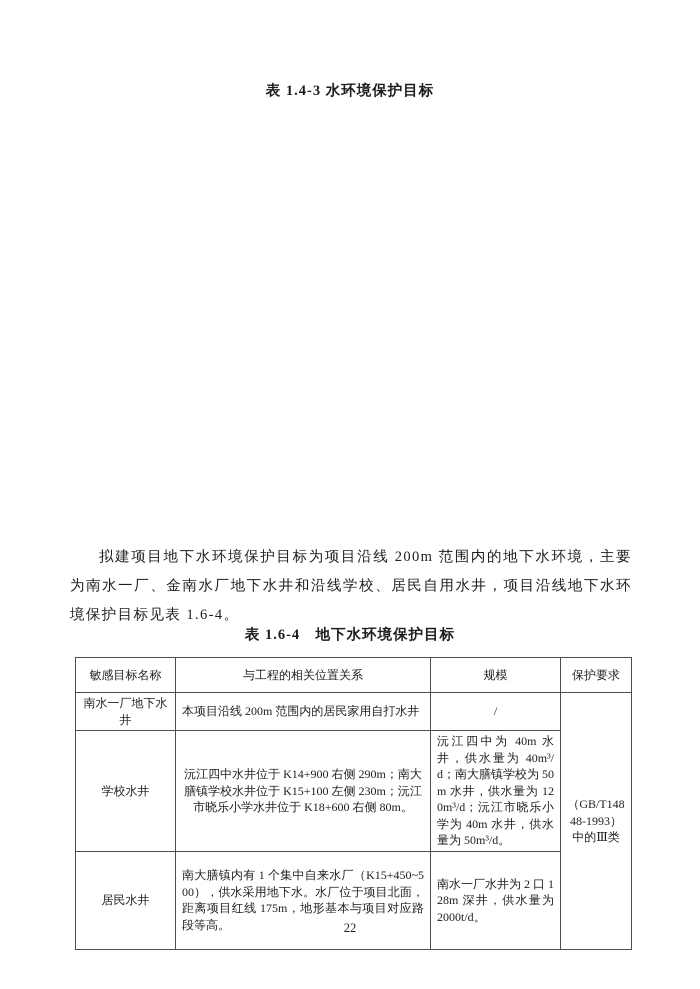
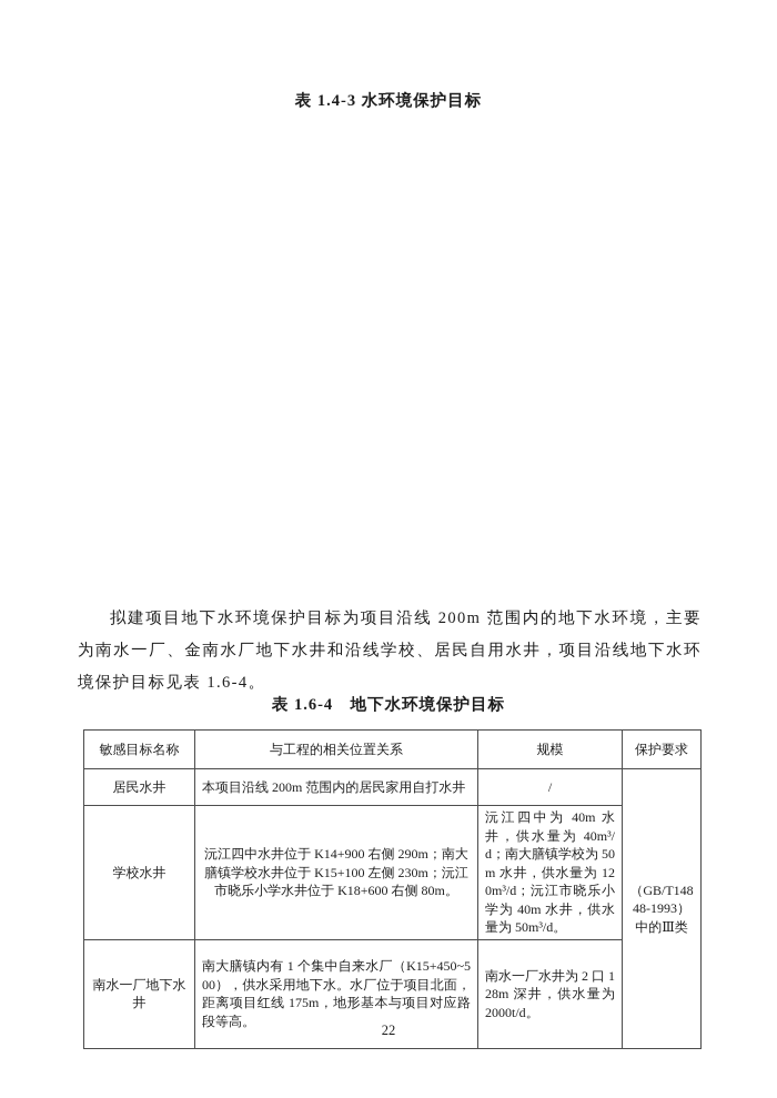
  表 1.4-3 水环境保护目标
  拟建项目地下水环境保护目标为项目沿线 200m 范围内的地下水环境，主要为南水一厂、金南水厂地下水井和沿线学校、居民自用水井，项目沿线地下水环境保护目标见表 1.6-4。
  表 1.6-4 地下水环境保护目标
  敏感目标名称	与工程的相关位置关系	规模	保护要求
- 南水一厂地下水井	本项目沿线 200m 范围内的居民家用自打水井	/	（GB/T14848-1993）中的Ⅲ类
+ 居民水井	本项目沿线 200m 范围内的居民家用自打水井	/	（GB/T14848-1993）中的Ⅲ类
  学校水井	沅江四中水井位于 K14+900 右侧 290m；南大膳镇学校水井位于 K15+100 左侧 230m；沅江市晓乐小学水井位于 K18+600 右侧 80m。	沅江四中为 40m 水井，供水量为 40m³/d；南大膳镇学校为 50m 水井，供水量为 120m³/d；沅江市晓乐小学为 40m 水井，供水量为 50m³/d。
- 居民水井	南大膳镇内有 1 个集中自来水厂（K15+450~500），供水采用地下水。水厂位于项目北面，距离项目红线 175m，地形基本与项目对应路段等高。	南水一厂水井为 2 口 128m 深井，供水量为 2000t/d。
+ 南水一厂地下水井	南大膳镇内有 1 个集中自来水厂（K15+450~500），供水采用地下水。水厂位于项目北面，距离项目红线 175m，地形基本与项目对应路段等高。	南水一厂水井为 2 口 128m 深井，供水量为 2000t/d。
  22
